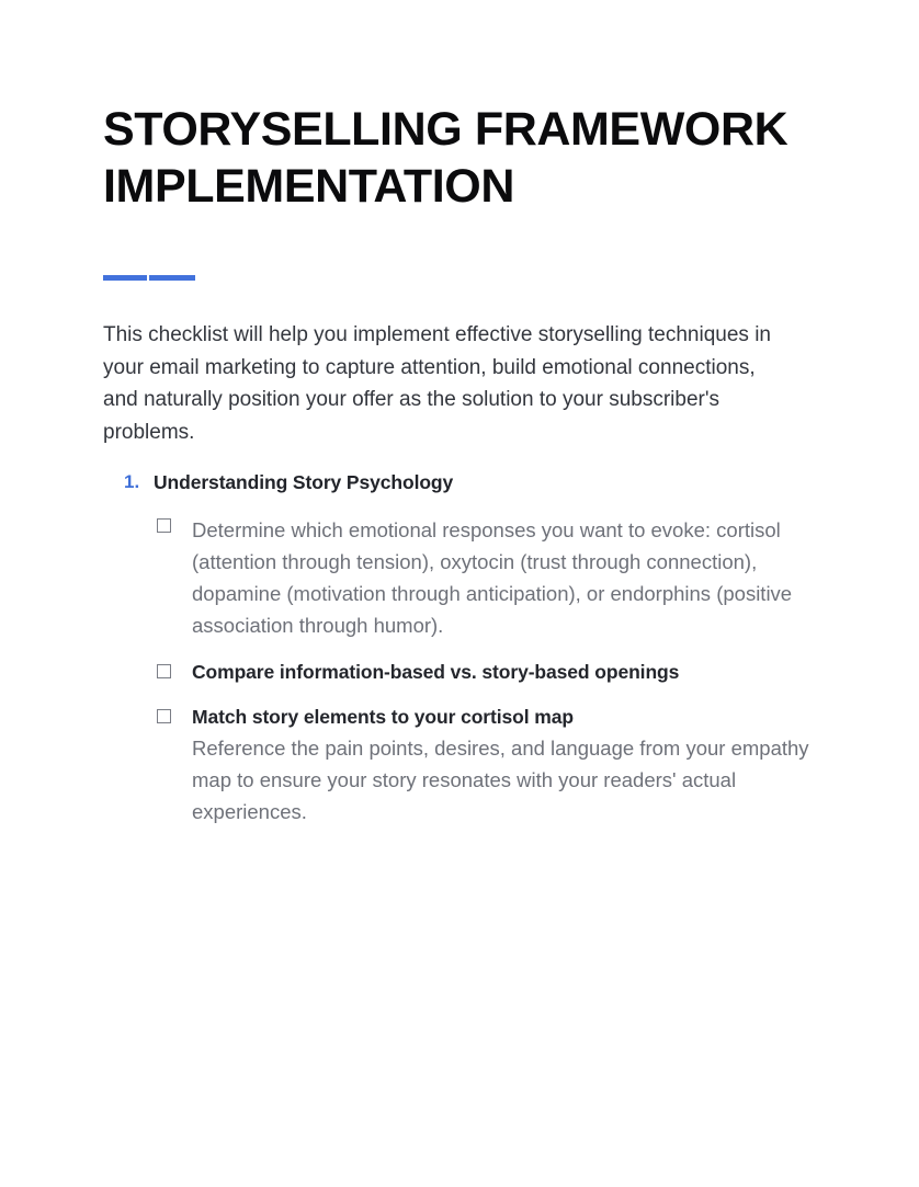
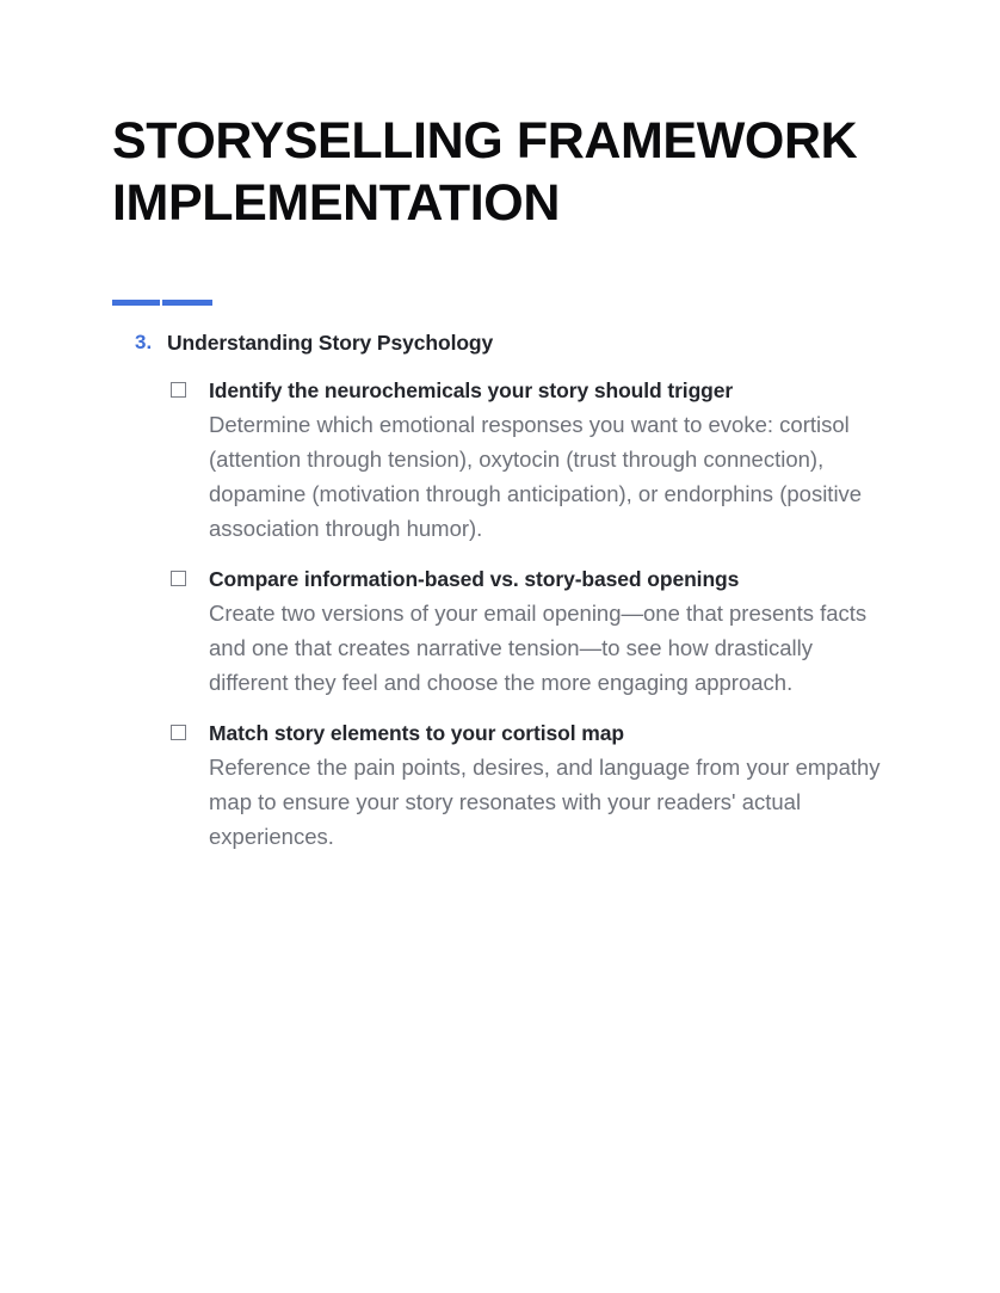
  STORYSELLING FRAMEWORK
  IMPLEMENTATION
- This checklist will help you implement effective storyselling techniques in your email marketing to capture attention, build emotional connections, and naturally position your offer as the solution to your subscriber's problems.
- 1.
+ 3.
  Understanding Story Psychology
+ Identify the neurochemicals your story should trigger
  Determine which emotional responses you want to evoke: cortisol (attention through tension), oxytocin (trust through connection), dopamine (motivation through anticipation), or endorphins (positive association through humor).
  Compare information-based vs. story-based openings
+ Create two versions of your email opening—one that presents facts and one that creates narrative tension—to see how drastically different they feel and choose the more engaging approach.
  Match story elements to your cortisol map
  Reference the pain points, desires, and language from your empathy map to ensure your story resonates with your readers' actual experiences.
